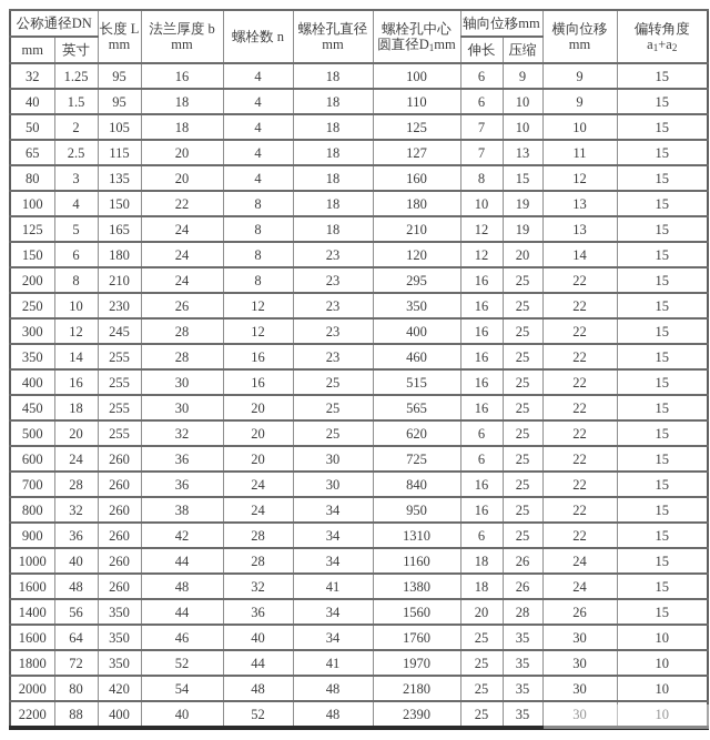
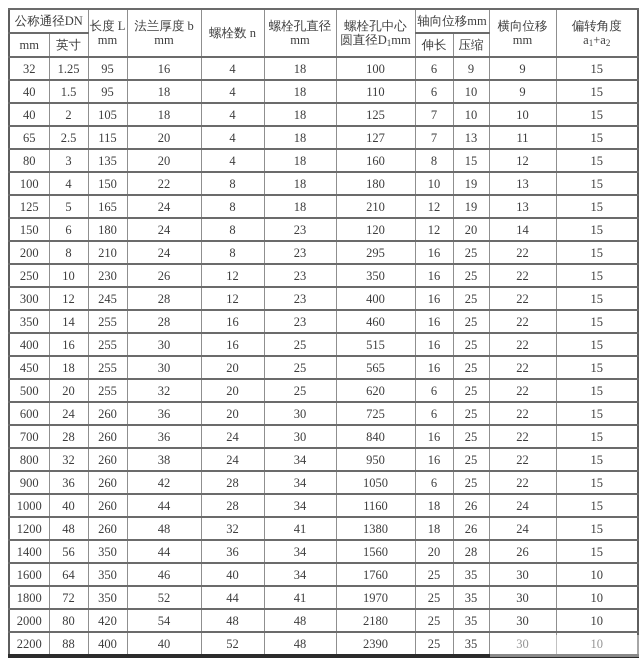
  公称通径DN	长度 L mm	法兰厚度 b mm	螺栓数 n	螺栓孔直径 mm	螺栓孔中心 圆直径D1mm	轴向位移mm	横向位移 mm	偏转角度 a1+a2
  mm	英寸	伸长	压缩
  32	1.25	95	16	4	18	100	6	9	9	15
  40	1.5	95	18	4	18	110	6	10	9	15
- 50	2	105	18	4	18	125	7	10	10	15
+ 40	2	105	18	4	18	125	7	10	10	15
  65	2.5	115	20	4	18	127	7	13	11	15
  80	3	135	20	4	18	160	8	15	12	15
  100	4	150	22	8	18	180	10	19	13	15
  125	5	165	24	8	18	210	12	19	13	15
  150	6	180	24	8	23	120	12	20	14	15
  200	8	210	24	8	23	295	16	25	22	15
  250	10	230	26	12	23	350	16	25	22	15
  300	12	245	28	12	23	400	16	25	22	15
  350	14	255	28	16	23	460	16	25	22	15
  400	16	255	30	16	25	515	16	25	22	15
  450	18	255	30	20	25	565	16	25	22	15
  500	20	255	32	20	25	620	6	25	22	15
  600	24	260	36	20	30	725	6	25	22	15
  700	28	260	36	24	30	840	16	25	22	15
  800	32	260	38	24	34	950	16	25	22	15
- 900	36	260	42	28	34	1310	6	25	22	15
+ 900	36	260	42	28	34	1050	6	25	22	15
  1000	40	260	44	28	34	1160	18	26	24	15
- 1600	48	260	48	32	41	1380	18	26	24	15
+ 1200	48	260	48	32	41	1380	18	26	24	15
  1400	56	350	44	36	34	1560	20	28	26	15
  1600	64	350	46	40	34	1760	25	35	30	10
  1800	72	350	52	44	41	1970	25	35	30	10
  2000	80	420	54	48	48	2180	25	35	30	10
  2200	88	400	40	52	48	2390	25	35	30	10
